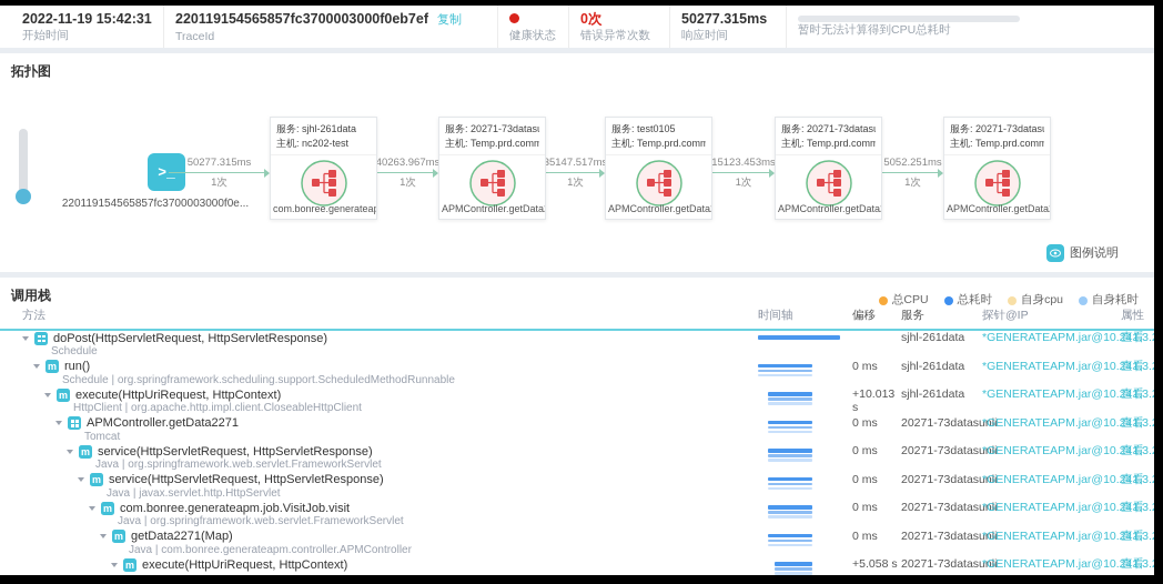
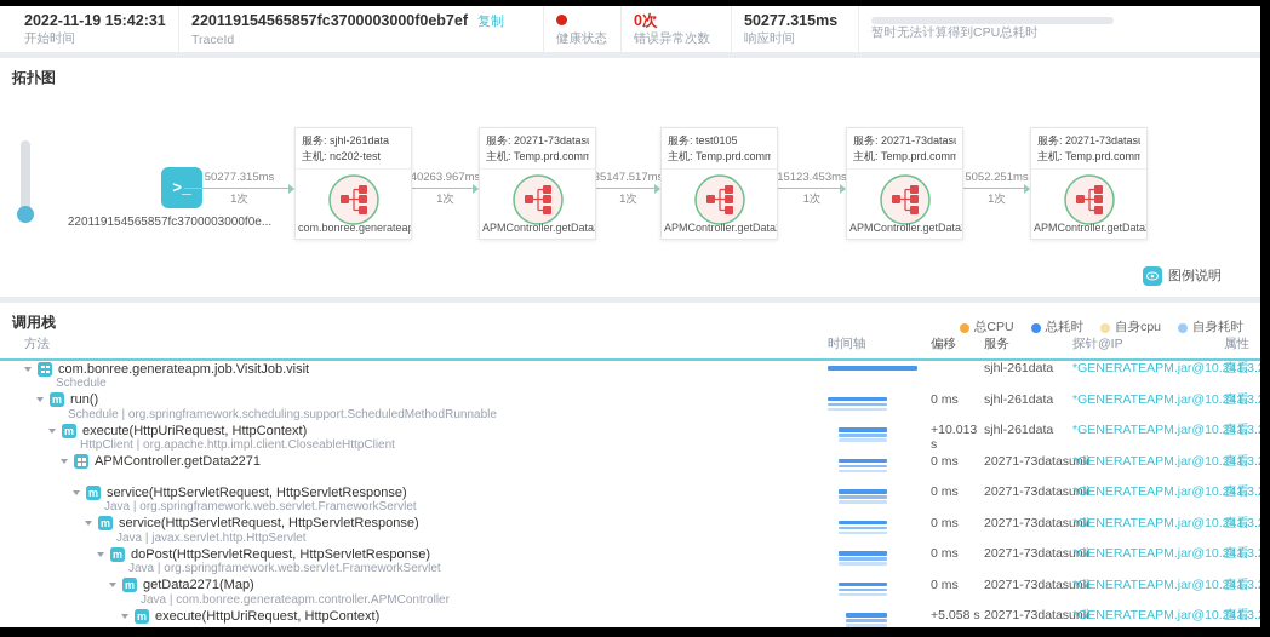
  2022-11-19 15:42:31
  开始时间
  220119154565857fc3700003000f0eb7ef 复制
  TraceId
  健康状态
  0次
  错误异常次数
  50277.315ms
  响应时间
  暂时无法计算得到CPU总耗时
  拓扑图
  220119154565857fc3700003000f0e...
  50277.315ms
  1次
  40263.967ms
  1次
  35147.517m
  1次
  15123.453ms
  1次
  5052.251ms
  1次
  服务: sjhl-261data
  主机: nc202-test
  服务: 20271-73datas
  APMController.getData
  服务: test0105
  APMController.getData
  服务: 20271-73datas
  APMController.getData
  服务: 20271-73datas
  APMController.getData
  图例说明
  调用栈
  总CPU
  总耗时
  自身cpu
  自身耗时
  方法
  时间轴
  偏移
  服务
  探针@IP
  属性
- doPost(HttpServletRequest, HttpServletResponse)
+ com.bonree.generateapm.job.VisitJob.visit
  Schedule
  sjhl-261data
  *GENERATEAPM.jar@10.241.3.
  查看
  m
  run()
  Schedule | org.springframework.scheduling.support.ScheduledMethodRunnable
  0 ms
  sjhl-261data
  *GENERATEAPM.jar@10.241.3.
  查看
  m
  execute(HttpUriRequest, HttpContext)
  HttpClient | org.apache.http.impl.client.CloseableHttpClient
  +10.013 s
  sjhl-261data
  *GENERATEAPM.jar@10.241.3.
  查看
  APMController.getData2271
- Tomcat
  0 ms
  20271-73datasu
  *GENERATEAPM.jar@10.241.3.
  查看
  m
  service(HttpServletRequest, HttpServletResponse)
  Java | org.springframework.web.servlet.FrameworkServlet
  0 ms
  20271-73datasu
  *GENERATEAPM.jar@10.241.3.
  查看
  m
  service(HttpServletRequest, HttpServletResponse)
  Java | javax.servlet.http.HttpServlet
  0 ms
  20271-73datasu
  *GENERATEAPM.jar@10.241.3.
  查看
  m
- com.bonree.generateapm.job.VisitJob.visit
+ doPost(HttpServletRequest, HttpServletResponse)
  Java | org.springframework.web.servlet.FrameworkServlet
  0 ms
  20271-73datasu
  *GENERATEAPM.jar@10.241.3.
  查看
  m
  getData2271(Map)
  Java | com.bonree.generateapm.controller.APMController
  0 ms
  20271-73datasu
  *GENERATEAPM.jar@10.241.3.
  查看
  m
  execute(HttpUriRequest, HttpContext)
  +5.058 s
  20271-73datasu
  *GENERATEAPM.jar@10.241.3.
  查看
